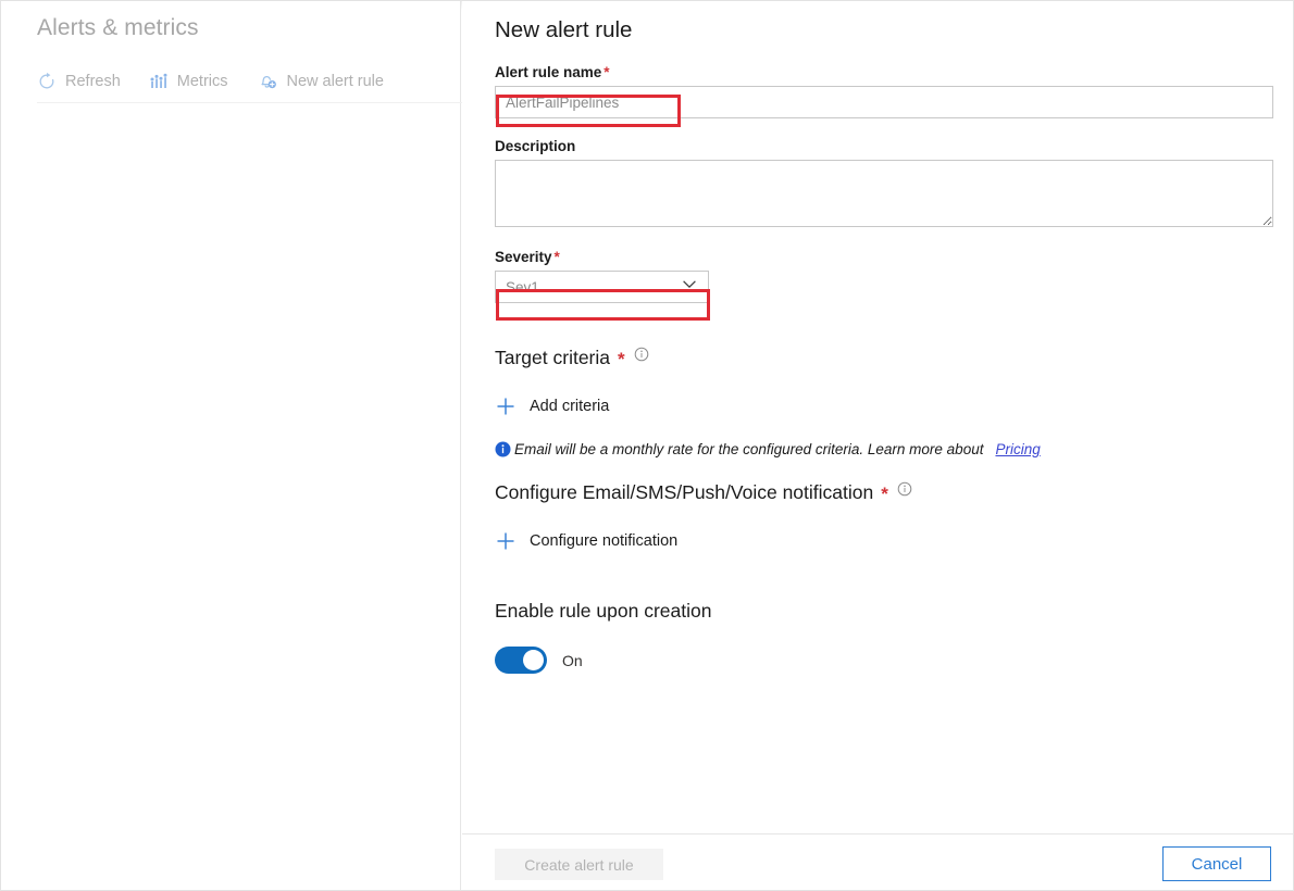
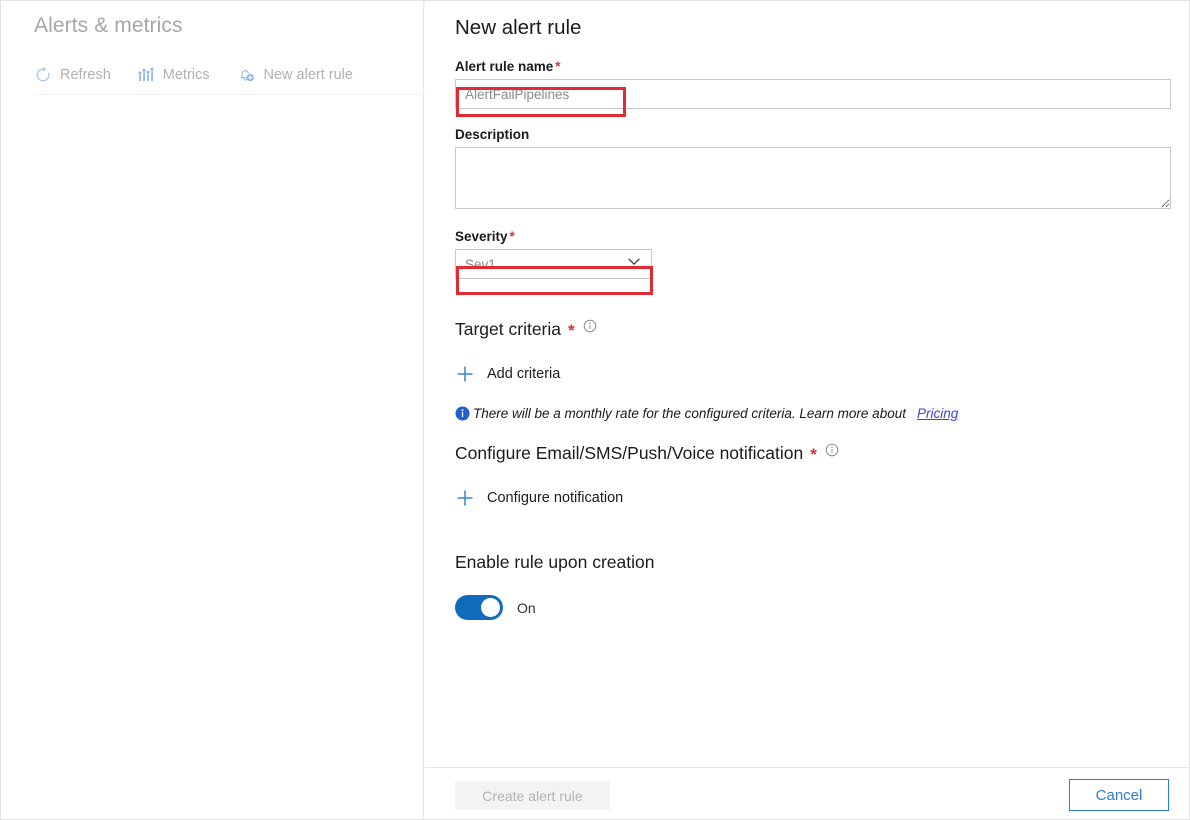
  Alerts & metrics
  Refresh
  Metrics
  New alert rule
  New alert rule
  Alert rule name *
  AlertFailPipelines
  Description
  Severity *
  Sev1
  Target criteria
  *
  Add criteria
- Email will be a monthly rate for the configured criteria. Learn more about
+ There will be a monthly rate for the configured criteria. Learn more about
  Pricing
  Configure Email/SMS/Push/Voice notification
  *
  Configure notification
  Enable rule upon creation
  On
  Create alert rule
  Cancel
